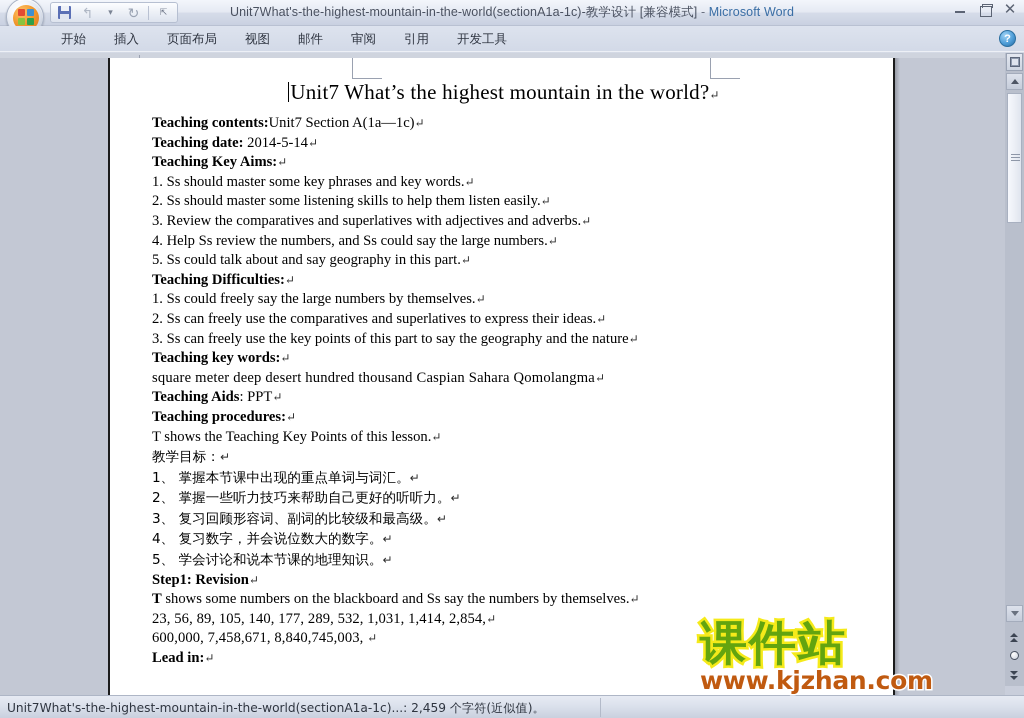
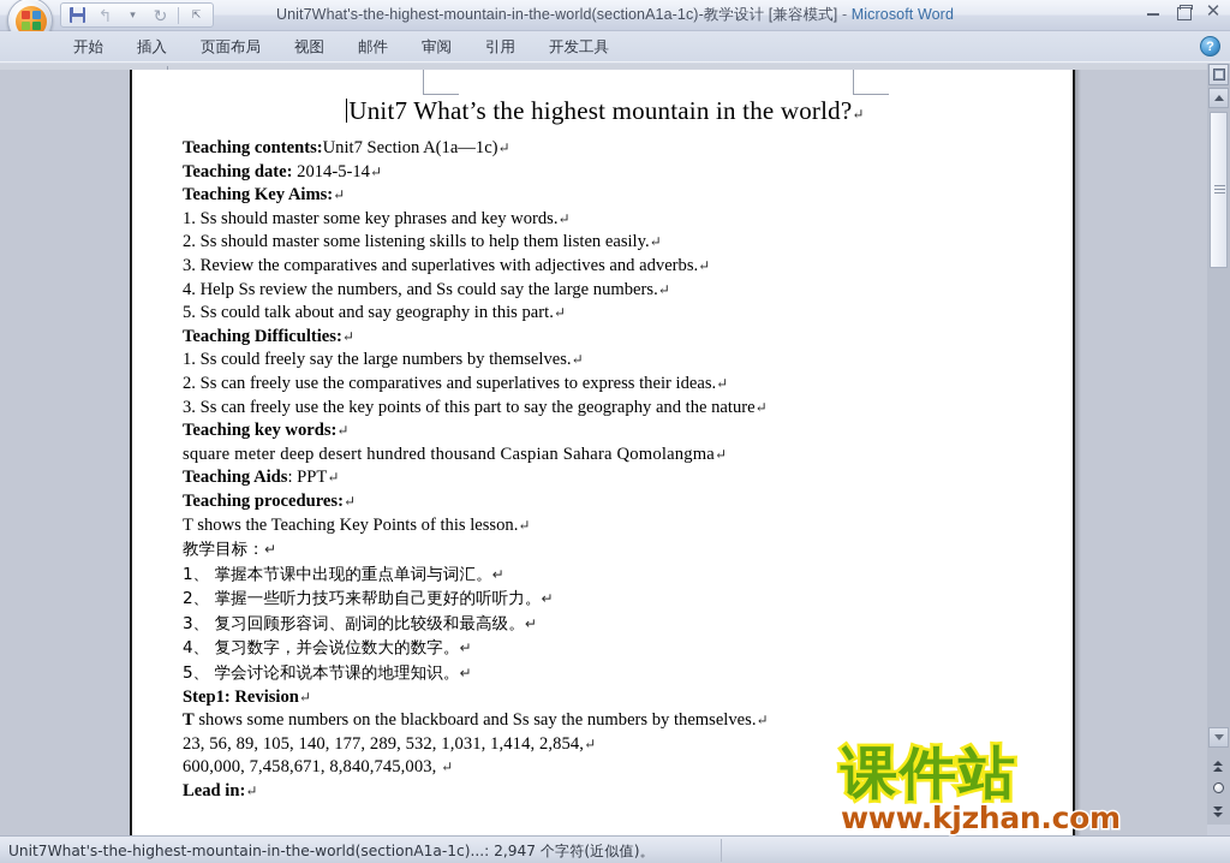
  Unit7What's-the-highest-mountain-in-the-world(sectionA1a-1c)-教学设计 [兼容模式] - Microsoft Word
  ↰
  ▾
  ↻
  ⇱
  ✕
  开始
  插入
  页面布局
  视图
  邮件
  审阅
  引用
  开发工具
  ?
  Unit7 What’s the highest mountain in the world?↵
  Teaching contents:Unit7 Section A(1a—1c)↵
  Teaching date: 2014-5-14↵
  Teaching Key Aims:↵
  1. Ss should master some key phrases and key words.↵
  2. Ss should master some listening skills to help them listen easily.↵
  3. Review the comparatives and superlatives with adjectives and adverbs.↵
  4. Help Ss review the numbers, and Ss could say the large numbers.↵
  5. Ss could talk about and say geography in this part.↵
  Teaching Difficulties:↵
  1. Ss could freely say the large numbers by themselves.↵
  2. Ss can freely use the comparatives and superlatives to express their ideas.↵
  3. Ss can freely use the key points of this part to say the geography and the nature↵
  Teaching key words:↵
  square meter deep desert hundred thousand Caspian Sahara Qomolangma↵
  Teaching Aids: PPT↵
  Teaching procedures:↵
  T shows the Teaching Key Points of this lesson.↵
  教学目标：↵
  1、 掌握本节课中出现的重点单词与词汇。↵
  2、 掌握一些听力技巧来帮助自己更好的听听力。↵
  3、 复习回顾形容词、副词的比较级和最高级。↵
  4、 复习数字，并会说位数大的数字。↵
  5、 学会讨论和说本节课的地理知识。↵
  Step1: Revision↵
  T shows some numbers on the blackboard and Ss say the numbers by themselves.↵
  23, 56, 89, 105, 140, 177, 289, 532, 1,031, 1,414, 2,854,↵
  600,000, 7,458,671, 8,840,745,003, ↵
  Lead in:↵
  课件站
  www.kjzhan.com
- Unit7What's-the-highest-mountain-in-the-world(sectionA1a-1c)...: 2,459 个字符(近似值)。
+ Unit7What's-the-highest-mountain-in-the-world(sectionA1a-1c)...: 2,947 个字符(近似值)。
